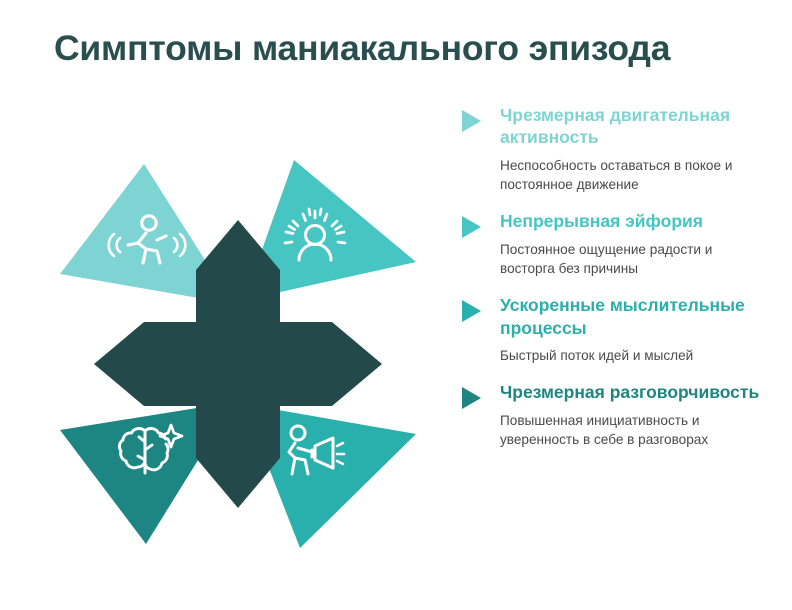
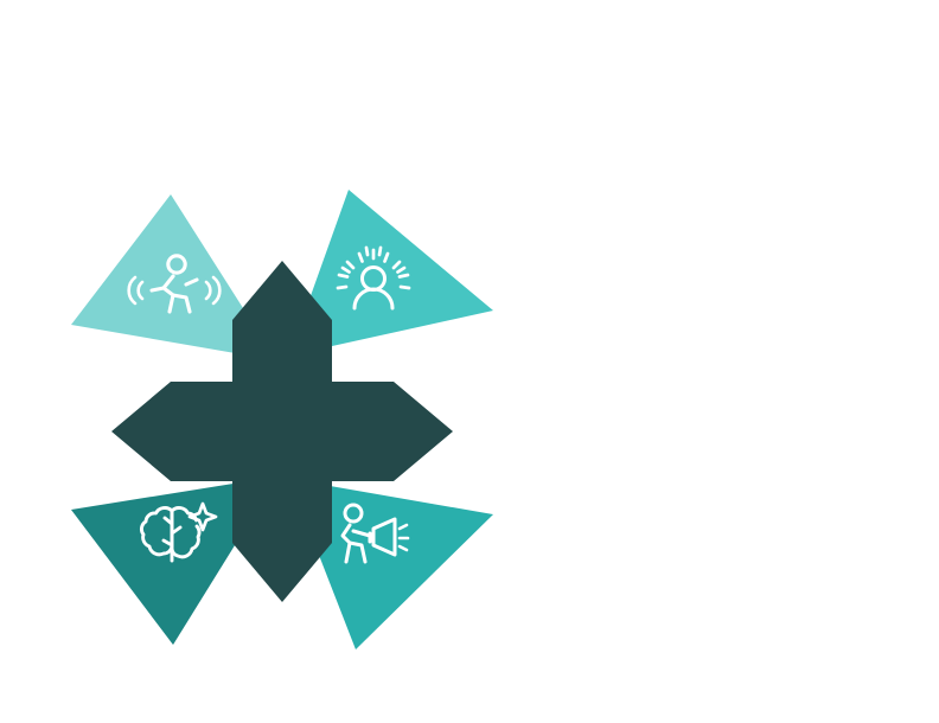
- Симптомы маниакального эпизода
- Чрезмерная двигательная активность
- Неспособность оставаться в покое и постоянное движение
- Непрерывная эйфория
- Постоянное ощущение радости и восторга без причины
- Ускоренные мыслительные процессы
- Быстрый поток идей и мыслей
- Чрезмерная разговорчивость
- Повышенная инициативность и уверенность в себе в разговорах
